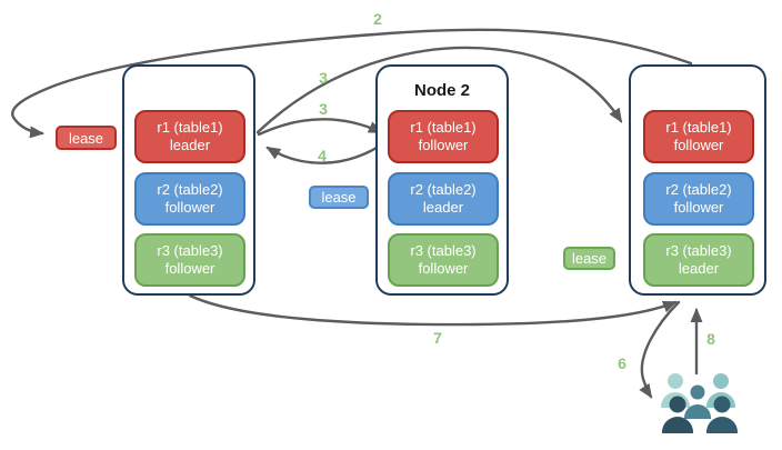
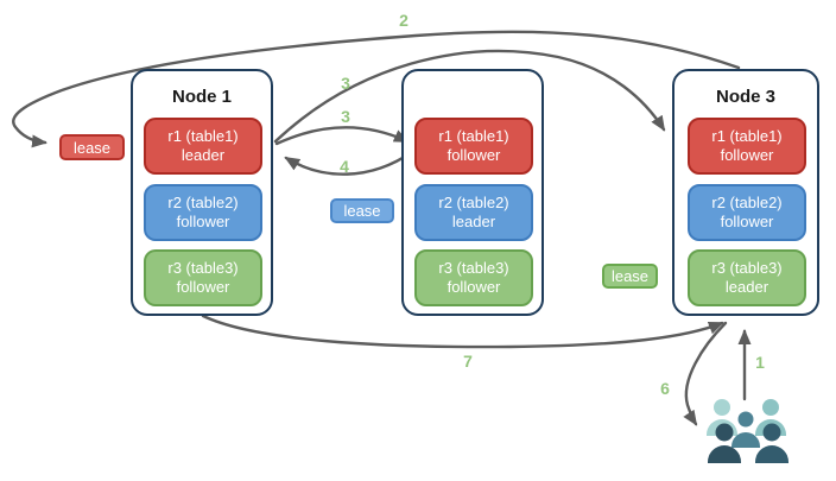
+ Node 1
  r1 (table1)
  leader
  r2 (table2)
  follower
  r3 (table3)
  follower
- Node 2
  r1 (table1)
  follower
  r2 (table2)
  leader
  r3 (table3)
  follower
+ Node 3
  r1 (table1)
  follower
  r2 (table2)
  follower
  r3 (table3)
  leader
  lease
  lease
  lease
  2
  3
  3
  4
  7
  6
- 8
+ 1
